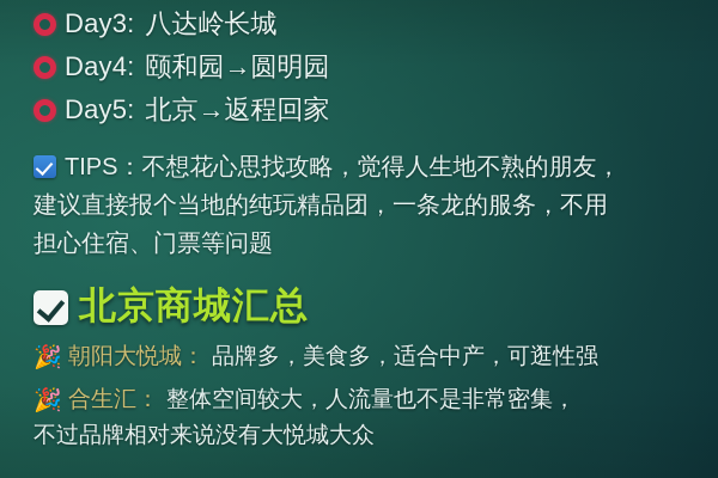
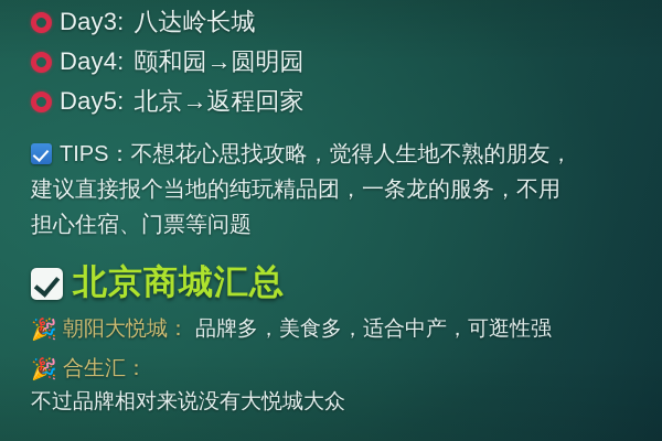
  Day3:
  八达岭长城
  Day4:
  颐和园→圆明园
  Day5:
  北京→返程回家
  TIPS：
  不想花心思找攻略，觉得人生地不熟的朋友，
  建议直接报个当地的纯玩精品团，一条龙的服务，不用
  担心住宿、门票等问题
  北京商城汇总
  🎉
  朝阳大悦城：
  品牌多，美食多，适合中产，可逛性强
  🎉
  合生汇：
- 整体空间较大，人流量也不是非常密集，
  不过品牌相对来说没有大悦城大众
